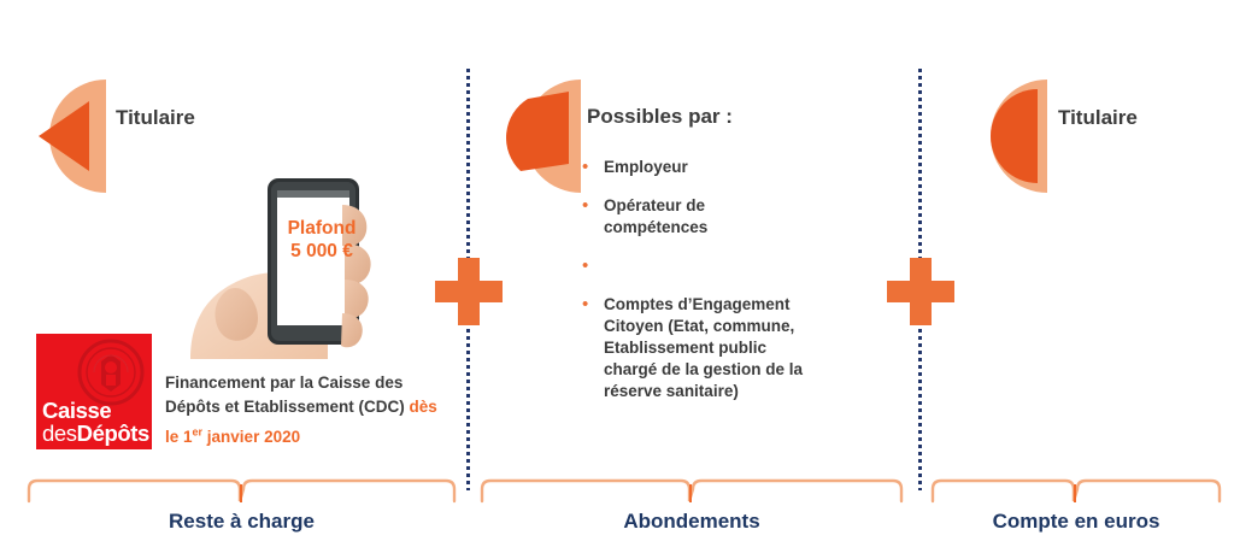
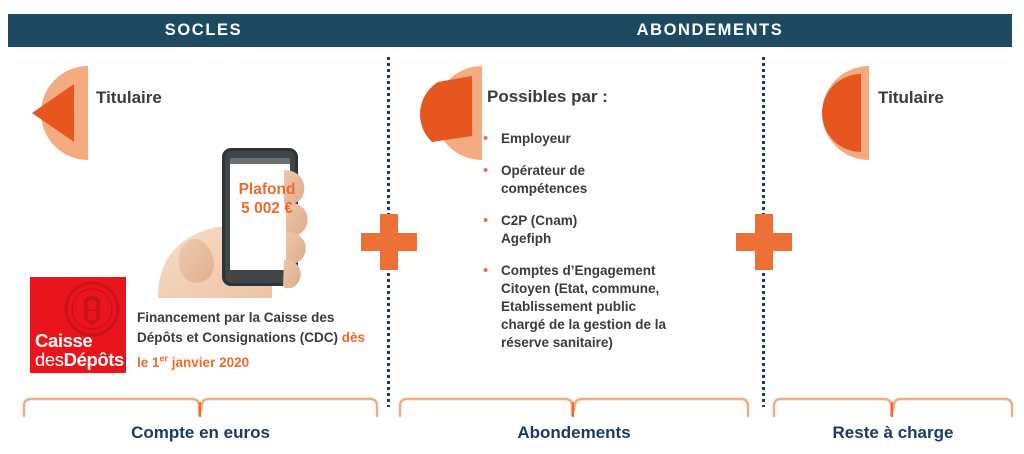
+ SOCLES
+ ABONDEMENTS
  Titulaire
  Plafond
- 5 000 €
+ 5 002 €
  Caisse
  desDépôts
- Financement par la Caisse des Dépôts et Etablissement (CDC) dès le 1er janvier 2020
+ Financement par la Caisse des Dépôts et Consignations (CDC) dès le 1er janvier 2020
  Possibles par :
  •
  Employeur
  •
  Opérateur de
  compétences
  •
+ C2P (Cnam)
+ Agefiph
  •
  Comptes d’Engagement
  Citoyen (Etat, commune,
  Etablissement public
  chargé de la gestion de la
  réserve sanitaire)
  Titulaire
- Reste à charge
+ Compte en euros
  Abondements
- Compte en euros
+ Reste à charge
